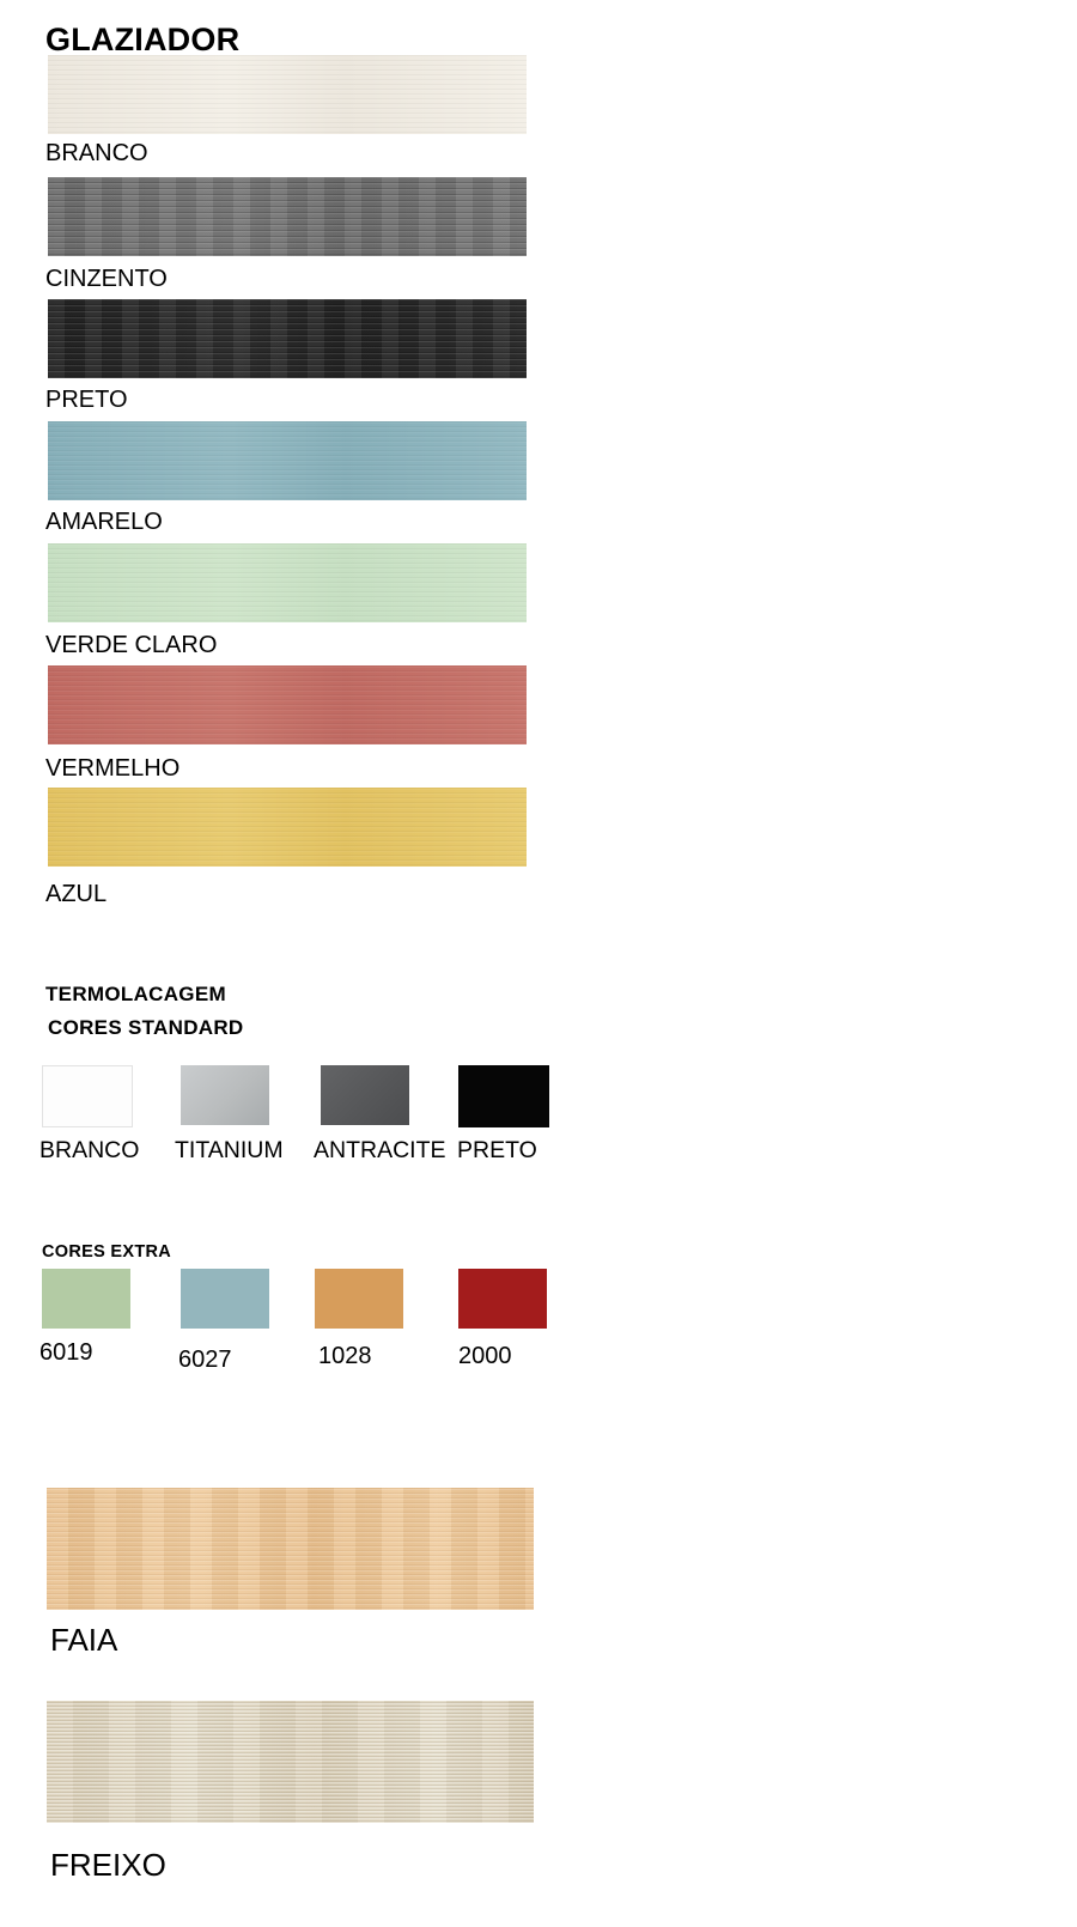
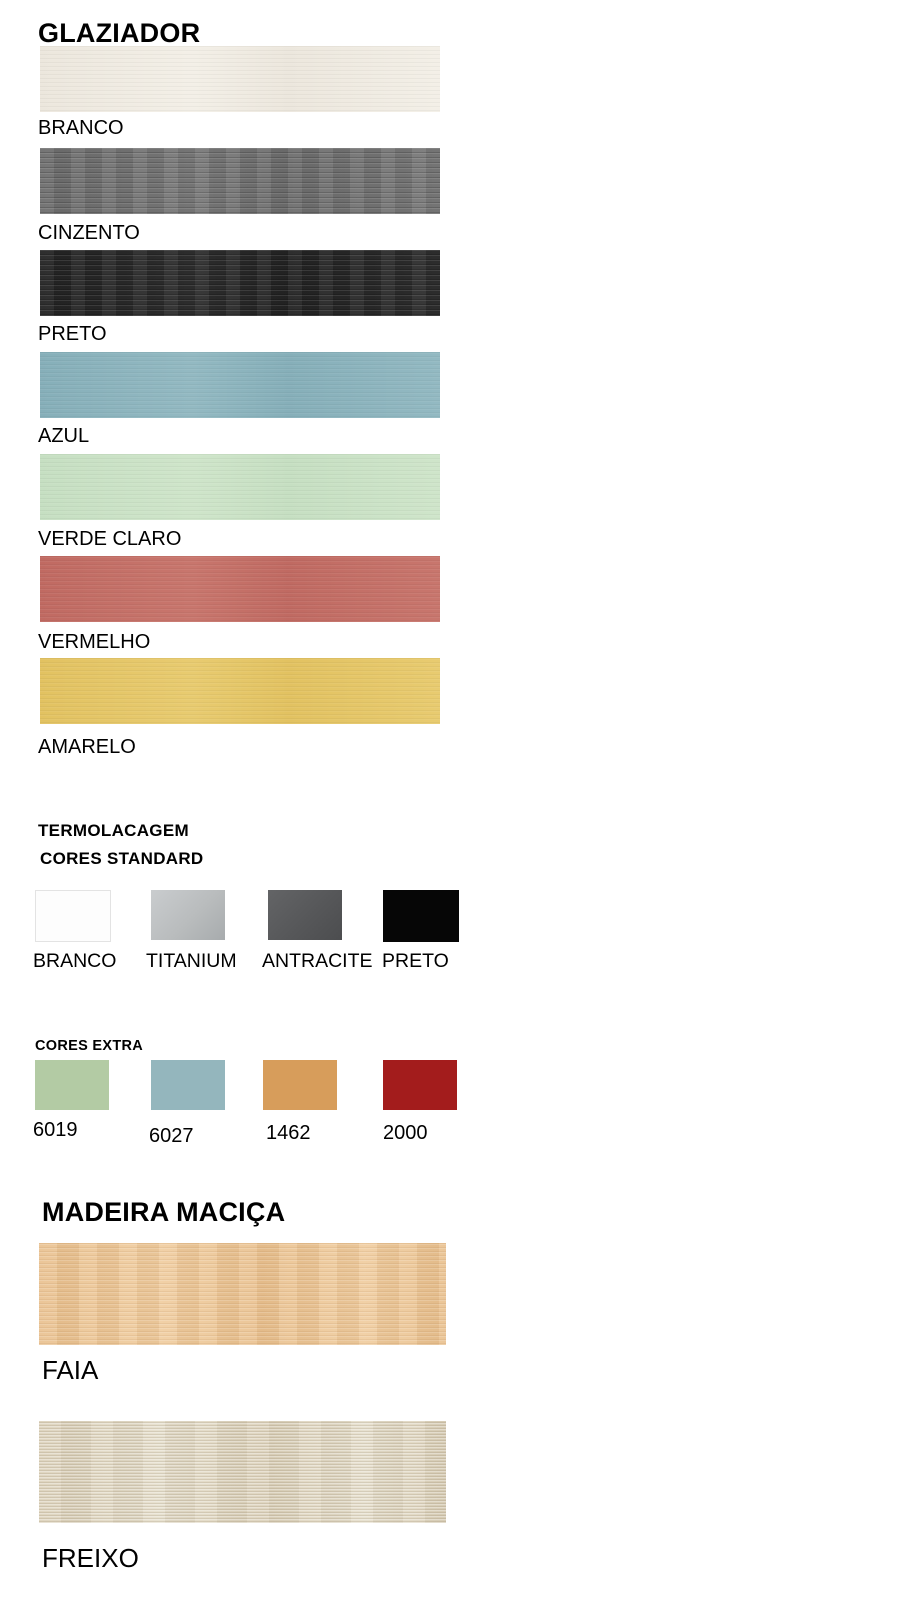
  GLAZIADOR
  BRANCO
  CINZENTO
  PRETO
- AMARELO
+ AZUL
  VERDE CLARO
  VERMELHO
- AZUL
+ AMARELO
  TERMOLACAGEM
  CORES STANDARD
  BRANCO
  TITANIUM
  ANTRACITE
  PRETO
  CORES EXTRA
  6019
  6027
- 1028
+ 1462
  2000
+ MADEIRA MACIÇA
  FAIA
  FREIXO
